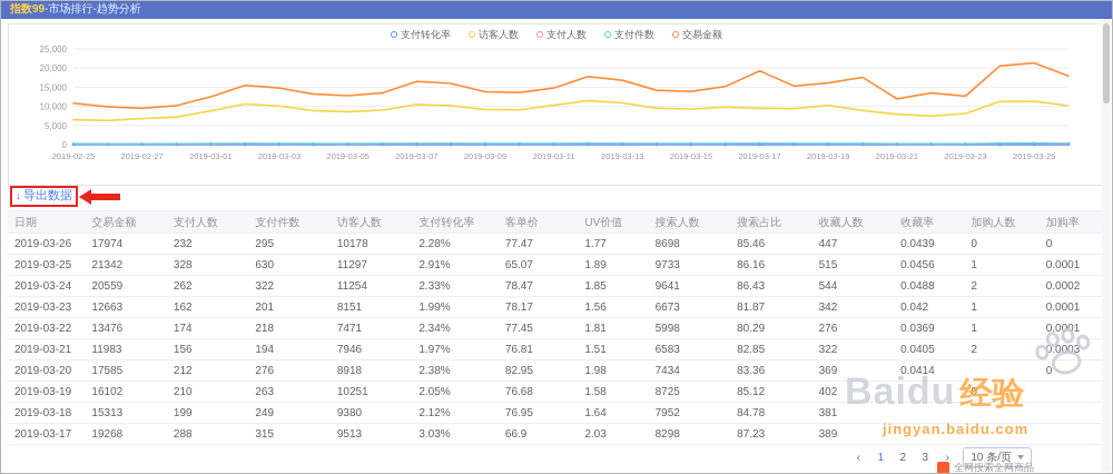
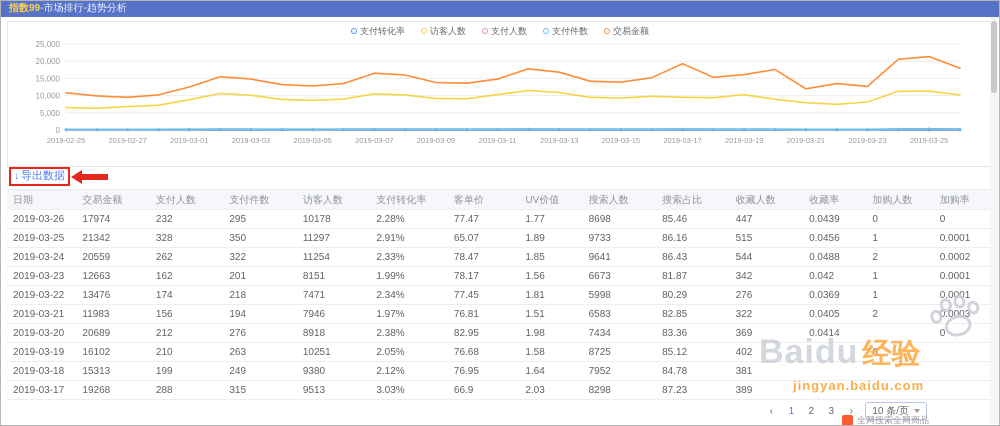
  指数99-市场排行-趋势分析
  支付转化率
  访客人数
  支付人数
  支付件数
  交易金额
  0
  5,000
  10,000
  15,000
  20,000
  25,000
  2019-02-25
  2019-02-27
  2019-03-01
  2019-03-03
  2019-03-05
  2019-03-07
  2019-03-09
  2019-03-11
  2019-03-13
  2019-03-15
  2019-03-17
  2019-03-19
  2019-03-21
  2019-03-23
  2019-03-25
  ↓
  导出数据
  日期	交易金额	支付人数	支付件数	访客人数	支付转化率	客单价	UV价值	搜索人数	搜索占比	收藏人数	收藏率	加购人数	加购率
  2019-03-26	17974	232	295	10178	2.28%	77.47	1.77	8698	85.46	447	0.0439	0	0
- 2019-03-25	21342	328	630	11297	2.91%	65.07	1.89	9733	86.16	515	0.0456	1	0.0001
+ 2019-03-25	21342	328	350	11297	2.91%	65.07	1.89	9733	86.16	515	0.0456	1	0.0001
  2019-03-24	20559	262	322	11254	2.33%	78.47	1.85	9641	86.43	544	0.0488	2	0.0002
  2019-03-23	12663	162	201	8151	1.99%	78.17	1.56	6673	81.87	342	0.042	1	0.0001
  2019-03-22	13476	174	218	7471	2.34%	77.45	1.81	5998	80.29	276	0.0369	1	0.0001
  2019-03-21	11983	156	194	7946	1.97%	76.81	1.51	6583	82.85	322	0.0405	2	0.0003
- 2019-03-20	17585	212	276	8918	2.38%	82.95	1.98	7434	83.36	369	0.0414		0
+ 2019-03-20	20689	212	276	8918	2.38%	82.95	1.98	7434	83.36	369	0.0414		0
  2019-03-19	16102	210	263	10251	2.05%	76.68	1.58	8725	85.12	402		0
  2019-03-18	15313	199	249	9380	2.12%	76.95	1.64	7952	84.78	381
  2019-03-17	19268	288	315	9513	3.03%	66.9	2.03	8298	87.23	389
  Baidu
  经验
  jingyan.baidu.com
  ‹
  1
  2
  3
  ›
  10 条/页
  全网搜索全网商品
